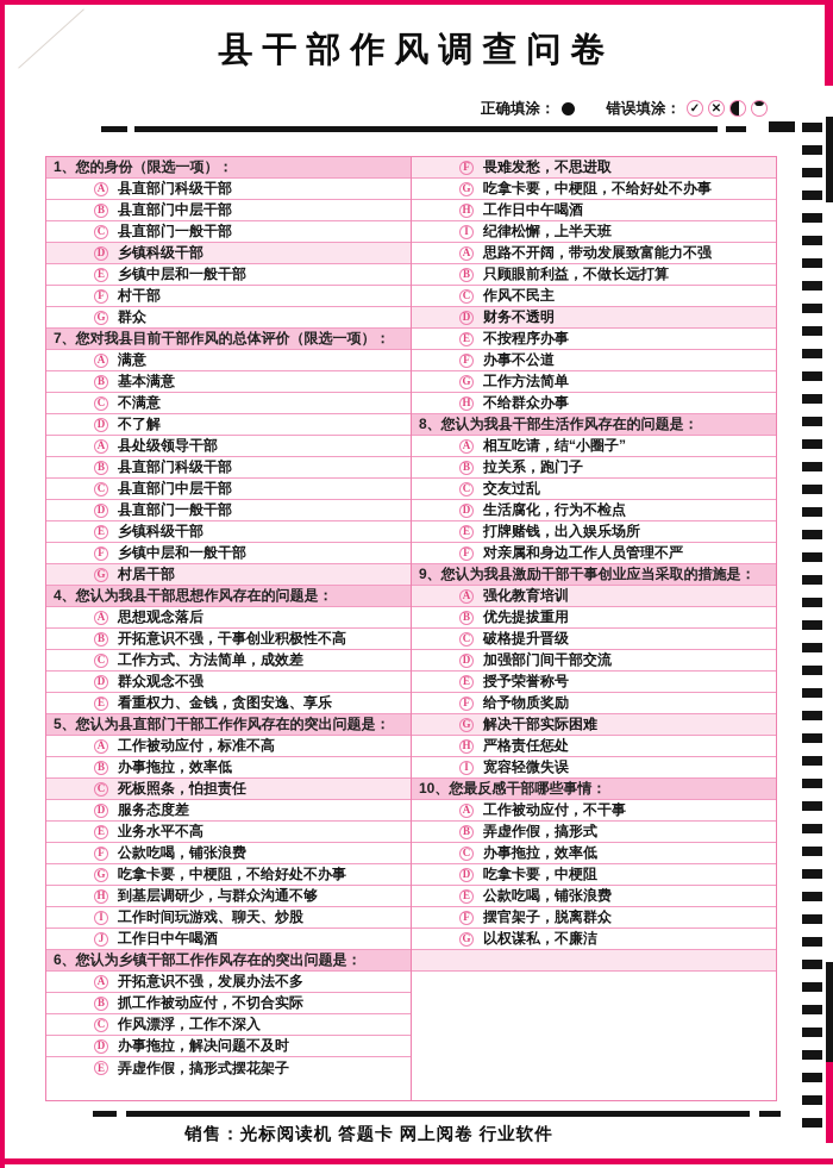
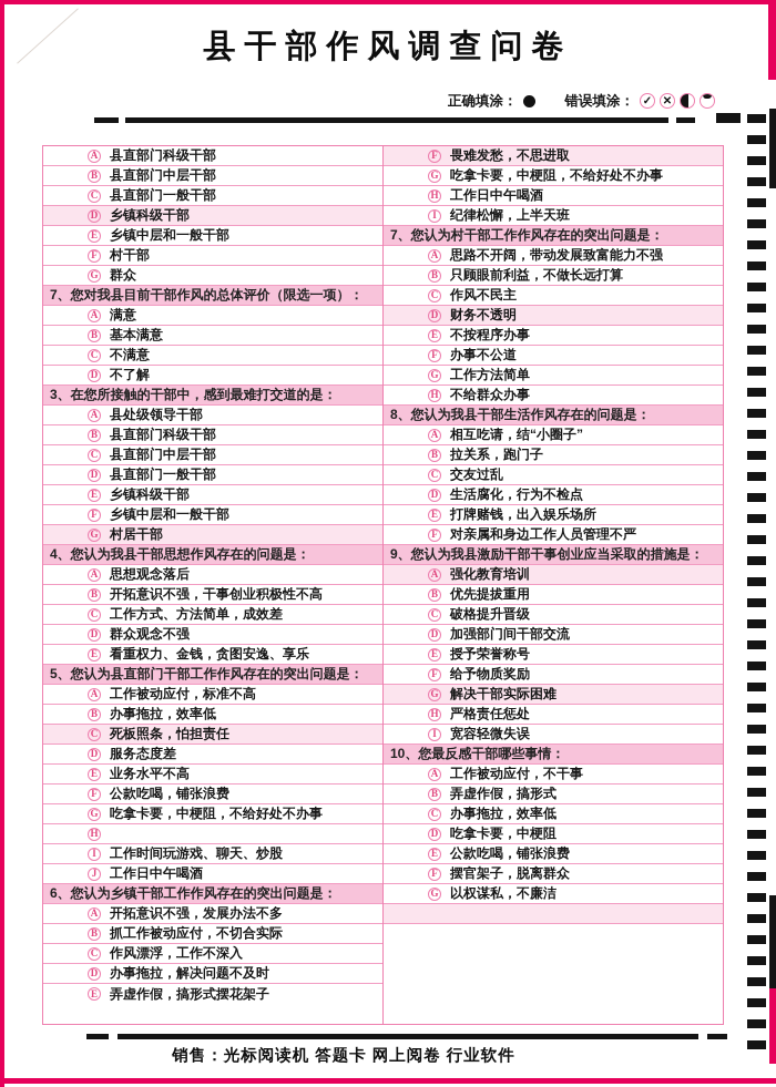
  县干部作风调查问卷
  正确填涂：
  错误填涂：
  ✓
  ✕
- 1、您的身份（限选一项）：
  A
  县直部门科级干部
  B
  县直部门中层干部
  C
  县直部门一般干部
  D
  乡镇科级干部
  E
  乡镇中层和一般干部
  F
  村干部
  G
  群众
  7、您对我县目前干部作风的总体评价（限选一项）：
  A
  满意
  B
  基本满意
  C
  不满意
  D
  不了解
+ 3、在您所接触的干部中，感到最难打交道的是：
  A
  县处级领导干部
  B
  县直部门科级干部
  C
  县直部门中层干部
  D
  县直部门一般干部
  E
  乡镇科级干部
  F
  乡镇中层和一般干部
  G
  村居干部
  4、您认为我县干部思想作风存在的问题是：
  A
  思想观念落后
  B
  开拓意识不强，干事创业积极性不高
  C
  工作方式、方法简单，成效差
  D
  群众观念不强
  E
  看重权力、金钱，贪图安逸、享乐
  5、您认为县直部门干部工作作风存在的突出问题是：
  A
  工作被动应付，标准不高
  B
  办事拖拉，效率低
  C
  死板照条，怕担责任
  D
  服务态度差
  E
  业务水平不高
  F
  公款吃喝，铺张浪费
  G
  吃拿卡要，中梗阻，不给好处不办事
  H
- 到基层调研少，与群众沟通不够
  I
  工作时间玩游戏、聊天、炒股
  J
  工作日中午喝酒
  6、您认为乡镇干部工作作风存在的突出问题是：
  A
  开拓意识不强，发展办法不多
  B
  抓工作被动应付，不切合实际
  C
  作风漂浮，工作不深入
  D
  办事拖拉，解决问题不及时
  E
  弄虚作假，搞形式摆花架子
  F
  畏难发愁，不思进取
  G
  吃拿卡要，中梗阻，不给好处不办事
  H
  工作日中午喝酒
  I
  纪律松懈，上半天班
+ 7、您认为村干部工作作风存在的突出问题是：
  A
  思路不开阔，带动发展致富能力不强
  B
  只顾眼前利益，不做长远打算
  C
  作风不民主
  D
  财务不透明
  E
  不按程序办事
  F
  办事不公道
  G
  工作方法简单
  H
  不给群众办事
  8、您认为我县干部生活作风存在的问题是：
  A
  相互吃请，结“小圈子”
  B
  拉关系，跑门子
  C
  交友过乱
  D
  生活腐化，行为不检点
  E
  打牌赌钱，出入娱乐场所
  F
  对亲属和身边工作人员管理不严
  9、您认为我县激励干部干事创业应当采取的措施是：
  A
  强化教育培训
  B
  优先提拔重用
  C
  破格提升晋级
  D
  加强部门间干部交流
  E
  授予荣誉称号
  F
  给予物质奖励
  G
  解决干部实际困难
  H
  严格责任惩处
  I
  宽容轻微失误
  10、您最反感干部哪些事情：
  A
  工作被动应付，不干事
  B
  弄虚作假，搞形式
  C
  办事拖拉，效率低
  D
  吃拿卡要，中梗阻
  E
  公款吃喝，铺张浪费
  F
  摆官架子，脱离群众
  G
  以权谋私，不廉洁
  销售：光标阅读机 答题卡 网上阅卷 行业软件
